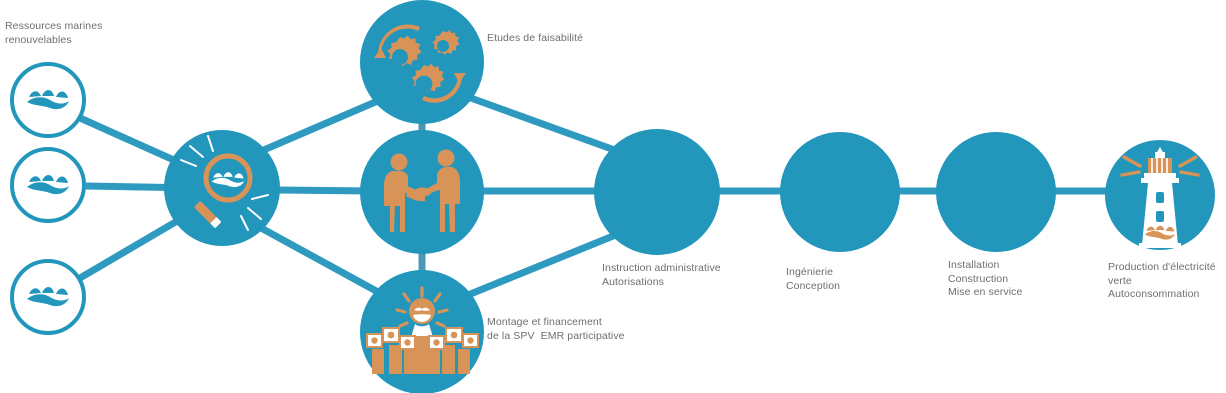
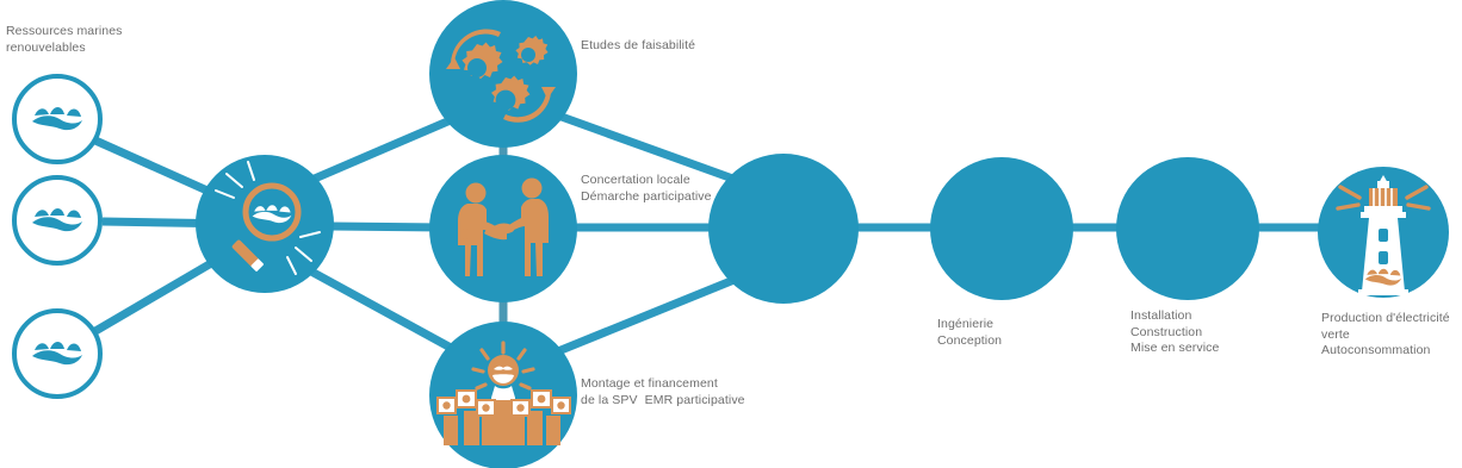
  Ressources marines
  renouvelables
  Etudes de faisabilité
+ Concertation locale
+ Démarche participative
  Montage et financement
  de la SPV EMR participative
- Instruction administrative
- Autorisations
  Ingénierie
  Conception
  Installation
  Construction
  Mise en service
  Production d'électricité
  verte
  Autoconsommation
